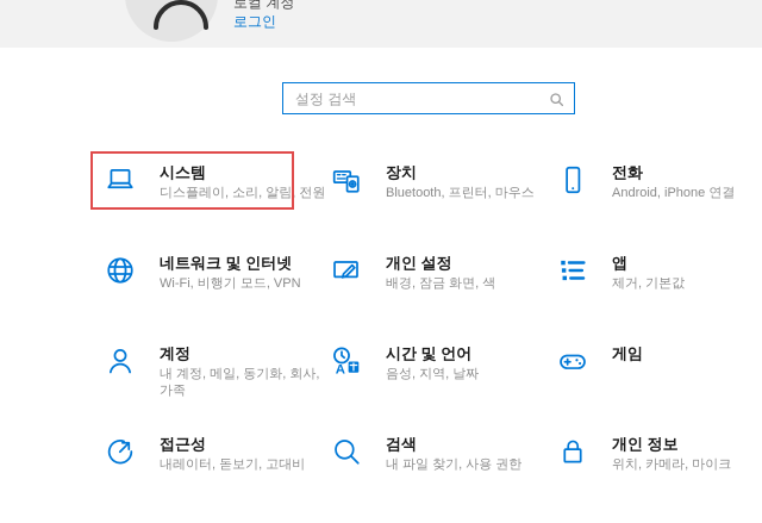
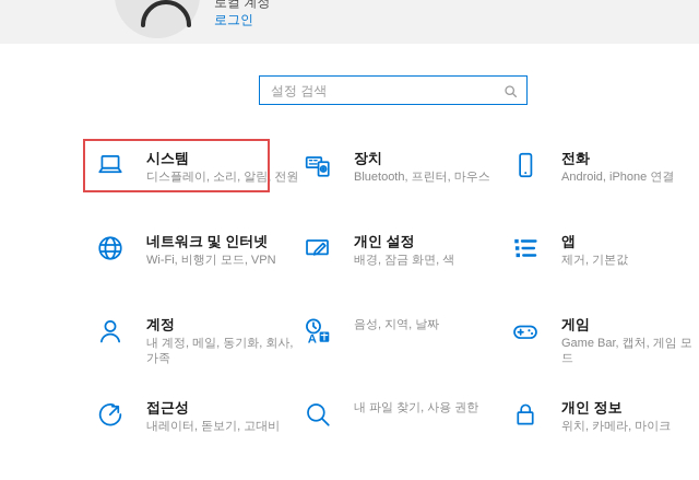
  로컬 계정
  로그인
  설정 검색
  시스템
  디스플레이, 소리, 알림, 전원
  장치
  Bluetooth, 프린터, 마우스
  전화
  Android, iPhone 연결
  네트워크 및 인터넷
  Wi-Fi, 비행기 모드, VPN
  개인 설정
  배경, 잠금 화면, 색
  앱
  제거, 기본값
  계정
  내 계정, 메일, 동기화, 회사, 가족
  A
- 시간 및 언어
  음성, 지역, 날짜
  게임
+ Game Bar, 캡처, 게임 모드
  접근성
  내레이터, 돋보기, 고대비
- 검색
  내 파일 찾기, 사용 권한
  개인 정보
  위치, 카메라, 마이크
